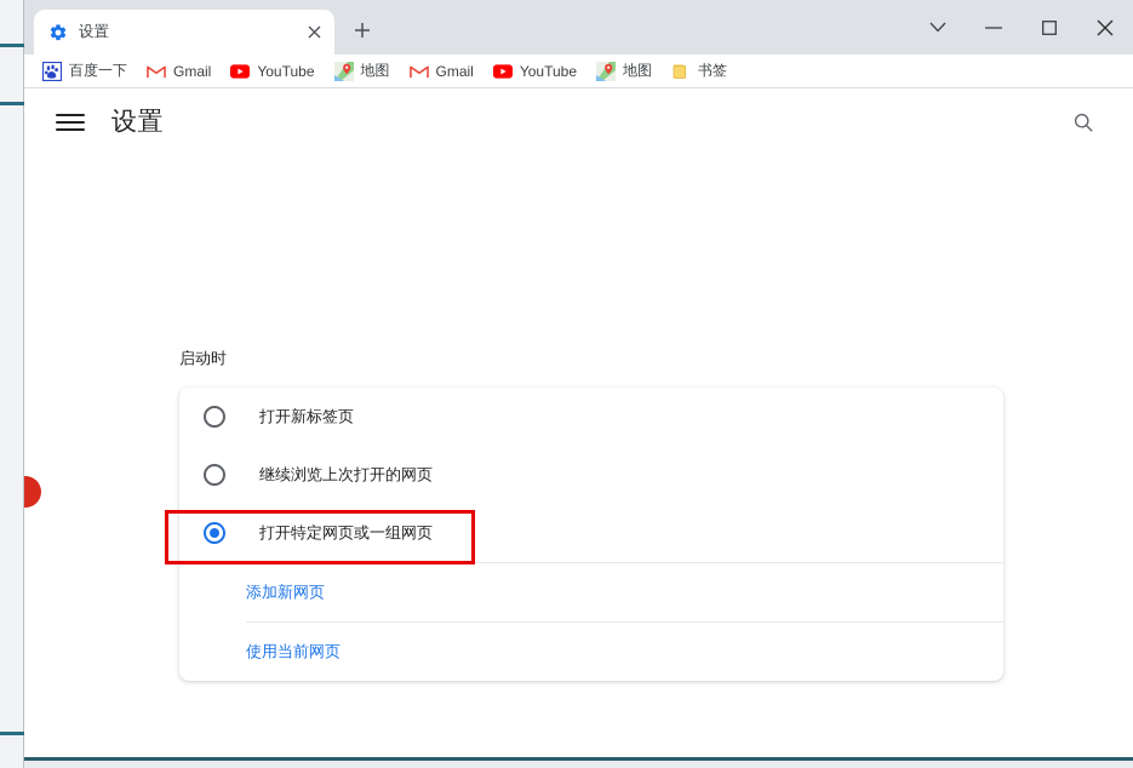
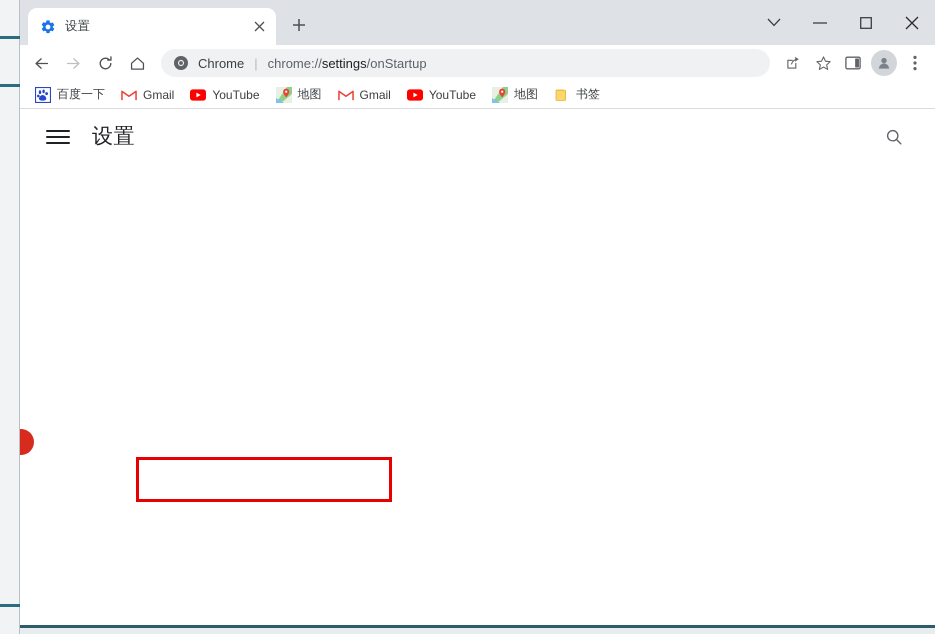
  设置
+ Chrome
+ |
+ chrome://settings/onStartup
  百度一下
  Gmail
  YouTube
  地图
  Gmail
  YouTube
  地图
  书签
  设置
- 启动时
- 打开新标签页
- 继续浏览上次打开的网页
- 打开特定网页或一组网页
- 添加新网页
- 使用当前网页
